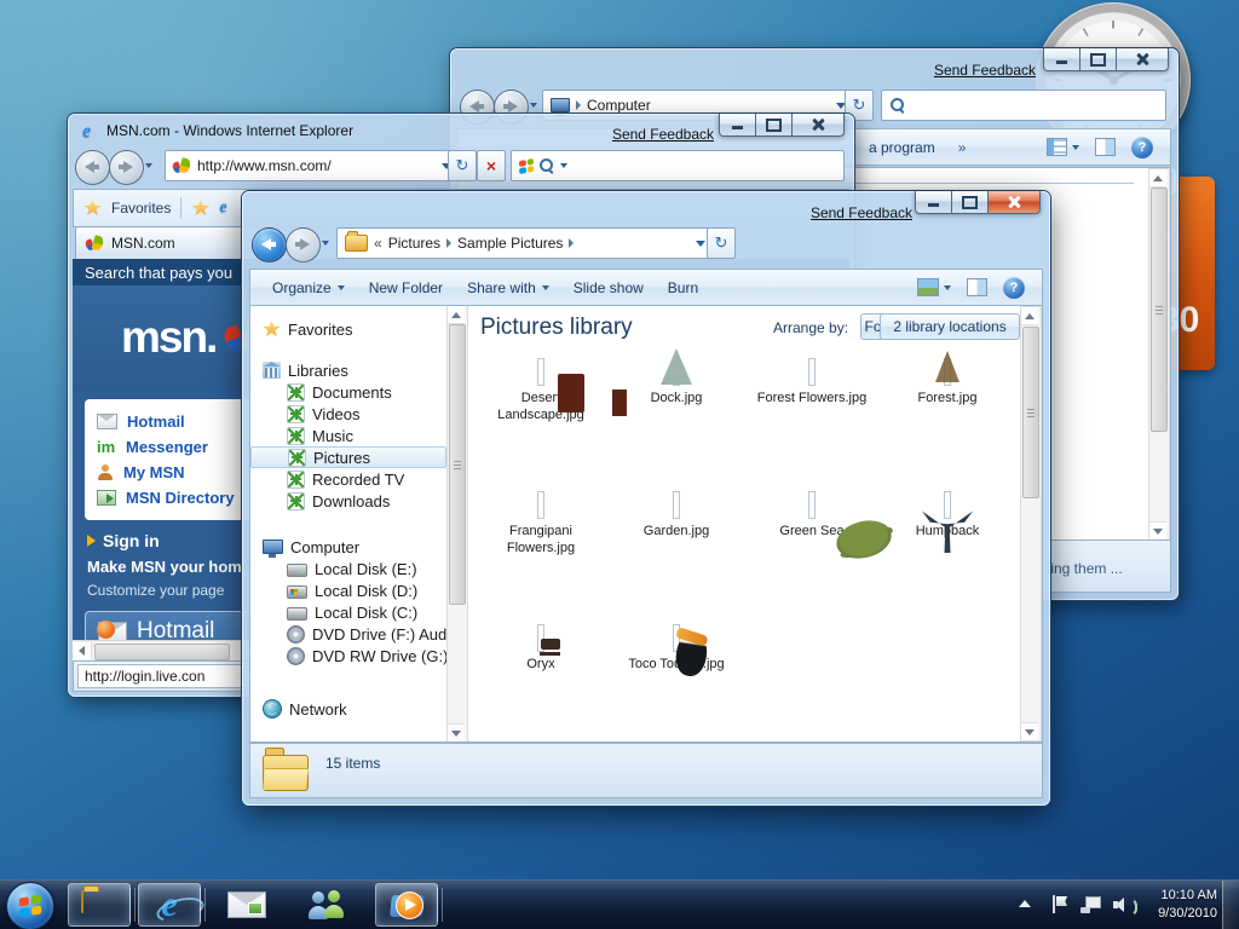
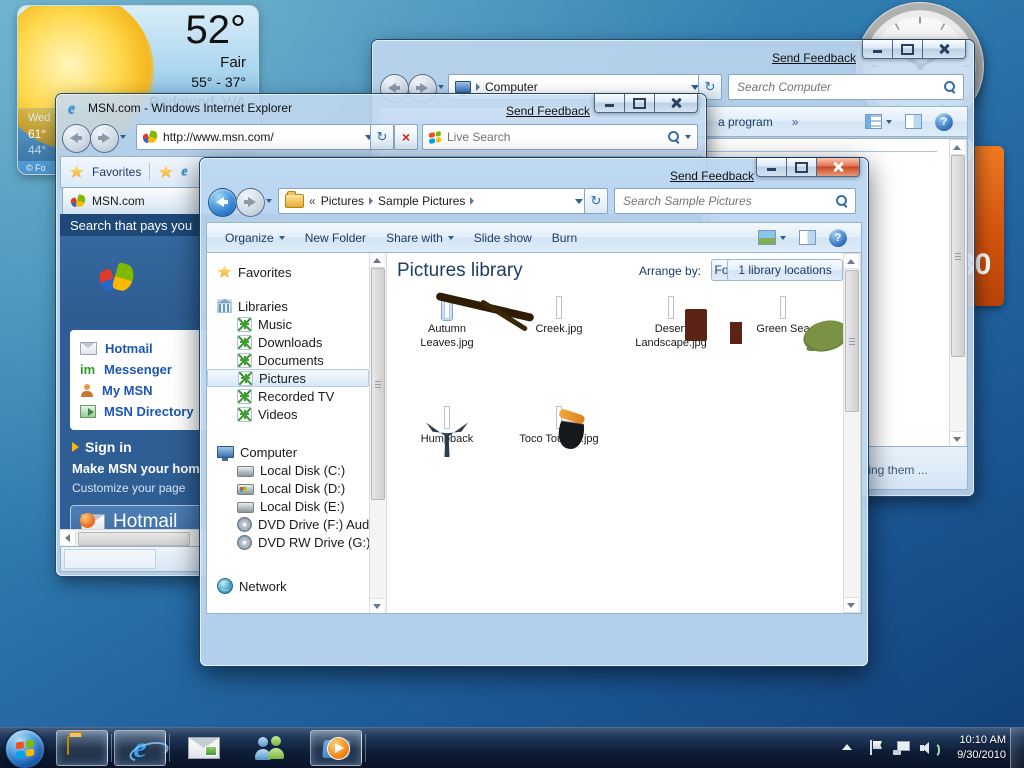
+ 52°
+ Fair
+ 55° - 37°
+ Redmond, WA
+ Wed
+ 61°
+ 44°
+ © Fo
  Send Feedback
  Computer
  ↻
+ Search Computer
  a program
  »
  ?
  ing them ...
  e
  MSN.com - Windows Internet Explorer
  Send Feedback
  http://www.msn.com/
  ↻
  ×
+ Live Search
  Favorites
  e
  MSN.com
  Search that pays you
- msn.
  Hotmail
  im
  Messenger
  My MSN
  MSN Directory
  Sign in
  Make MSN your hom
  Customize your page
  Hotmail
- http://login.live.con
  Send Feedback
  «
  Pictures
  Sample Pictures
  ↻
+ Search Sample Pictures
  Organize
  New Folder
  Share with
  Slide show
  Burn
  ?
  Favorites
  Libraries
- Documents
+ Music
- Videos
+ Downloads
- Music
+ Documents
  Pictures
  Recorded TV
- Downloads
+ Videos
  Computer
- Local Disk (E:)
+ Local Disk (C:)
  Local Disk (D:)
- Local Disk (C:)
+ Local Disk (E:)
  DVD Drive (F:) Aud
  DVD RW Drive (G:
  Network
  Pictures library
  Arrange by:
- 2 library locations
+ 1 library locations
+ Autumn Leaves.jpg
+ Creek.jpg
  Deser Landscape.jpg
- Dock.jpg
- Forest Flowers.jpg
- Forest.jpg
- Frangipani Flowers.jpg
- Garden.jpg
  Green Se
  Humback
- Oryx
  Toco To.jpg
- 15 items
  e
  10:10 AM
  9/30/2010
